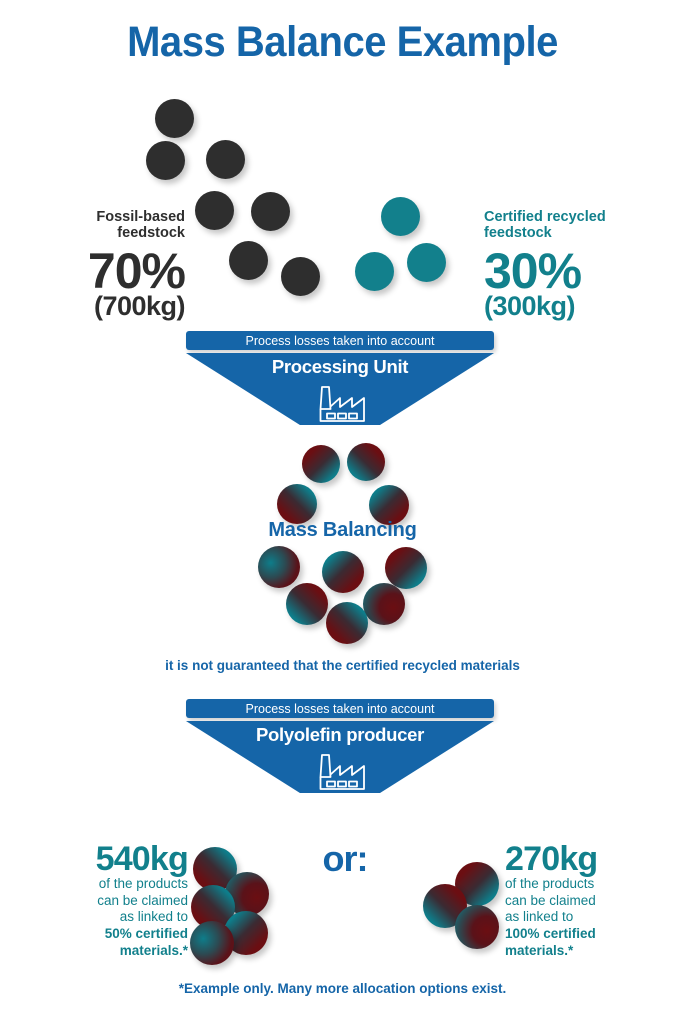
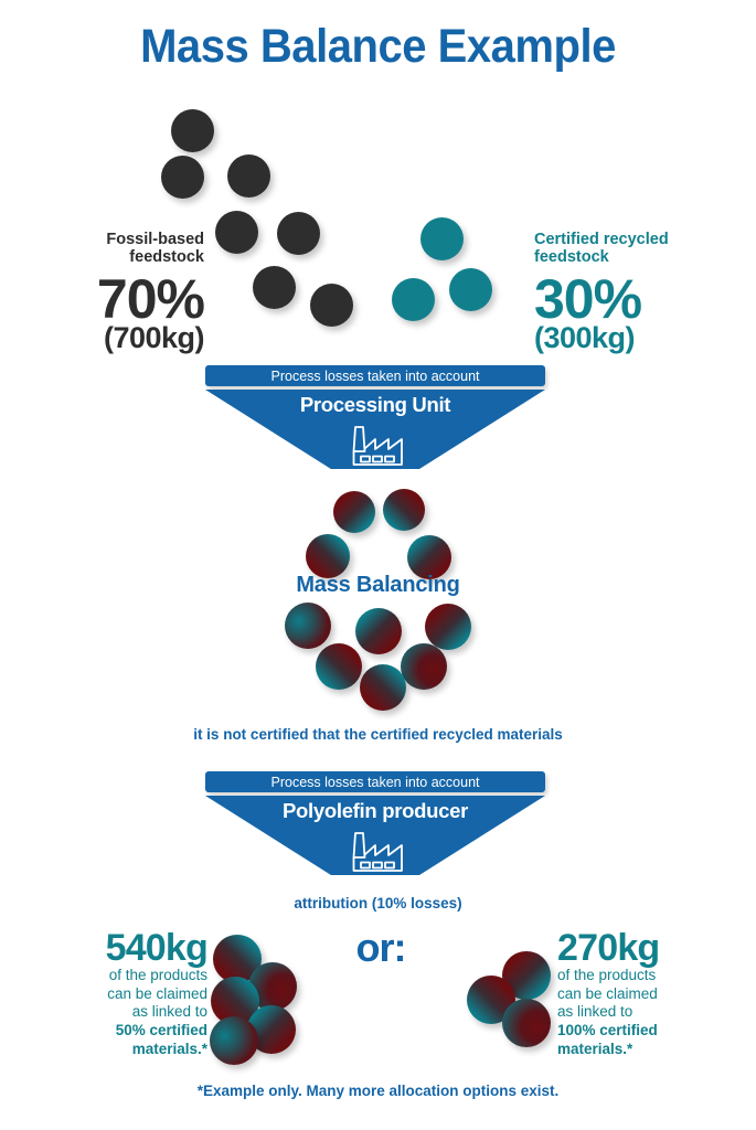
  Mass Balance Example
  Fossil-based
  feedstock
  70%
  (700kg)
  Certified recycled
  feedstock
  30%
  (300kg)
  Process losses taken into account
  Processing Unit
  Mass Balancing
- it is not guaranteed that the certified recycled materials
+ it is not certified that the certified recycled materials
  Process losses taken into account
  Polyolefin producer
+ attribution (10% losses)
  540kg
  of the products
  can be claimed
  as linked to
  50% certified
  materials.*
  or:
  270kg
  of the products
  can be claimed
  as linked to
  100% certified
  materials.*
  *Example only. Many more allocation options exist.
